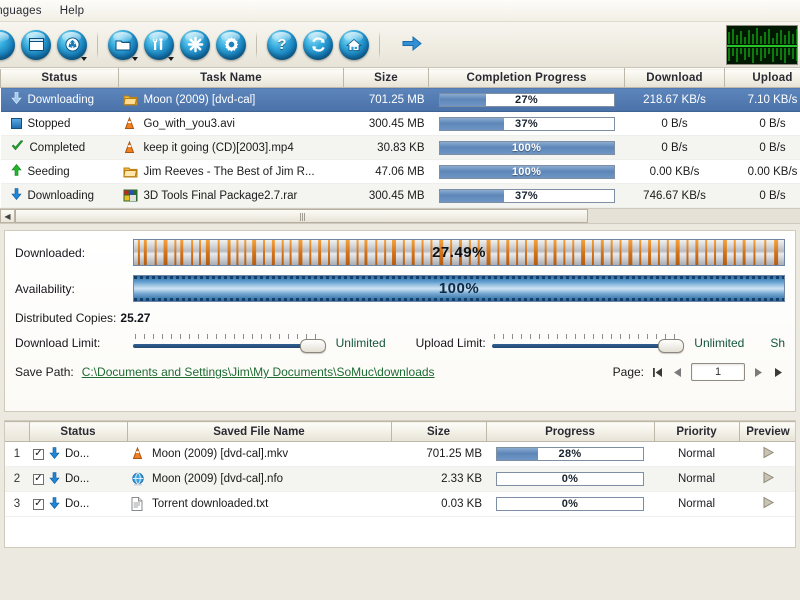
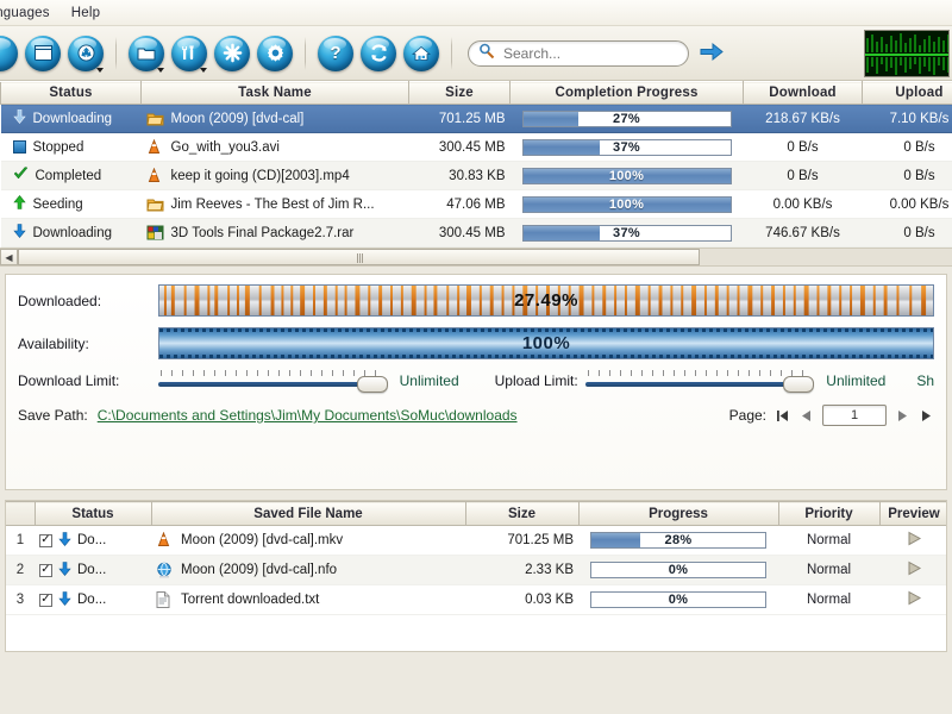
  Help
  ?
+ Search...
  Status	Task Name	Size	Completion Progress	Download	Upload
  Downloading	Moon (2009) [dvd-cal]	701.25 MB	27%	218.67 KB/s	7.10 KB/s
  Stopped	Go_with_you3.avi	300.45 MB	37%	0 B/s	0 B/s
  Completed	keep it going (CD)[2003].mp4	30.83 KB	100%	0 B/s	0 B/s
  Seeding	Jim Reeves - The Best of Jim R...	47.06 MB	100%	0.00 KB/s	0.00 KB/s
  Downloading	3D Tools Final Package2.7.rar	300.45 MB	37%	746.67 KB/s	0 B/s
  ◀
  Downloaded:
  27.49%
  Availability:
  100%
- Distributed Copies:
- 25.27
  Download Limit:
  Unlimited
  Upload Limit:
  Unlimited
  Sh
  Save Path:
  C:\Documents and Settings\Jim\My Documents\SoMuc\downloads
  Page:
  1
  	Status	Saved File Name	Size	Progress	Priority	Preview
  1	✓ Do...	Moon (2009) [dvd-cal].mkv	701.25 MB	28%	Normal
  2	✓ Do...	Moon (2009) [dvd-cal].nfo	2.33 KB	0%	Normal
  3	✓ Do...	Torrent downloaded.txt	0.03 KB	0%	Normal
